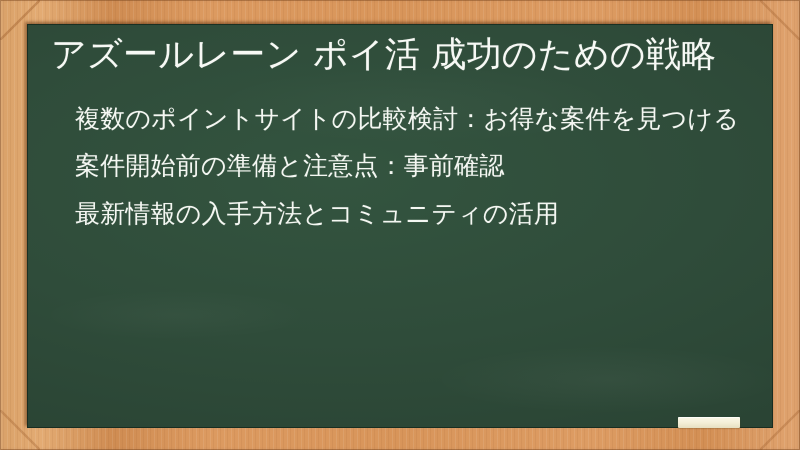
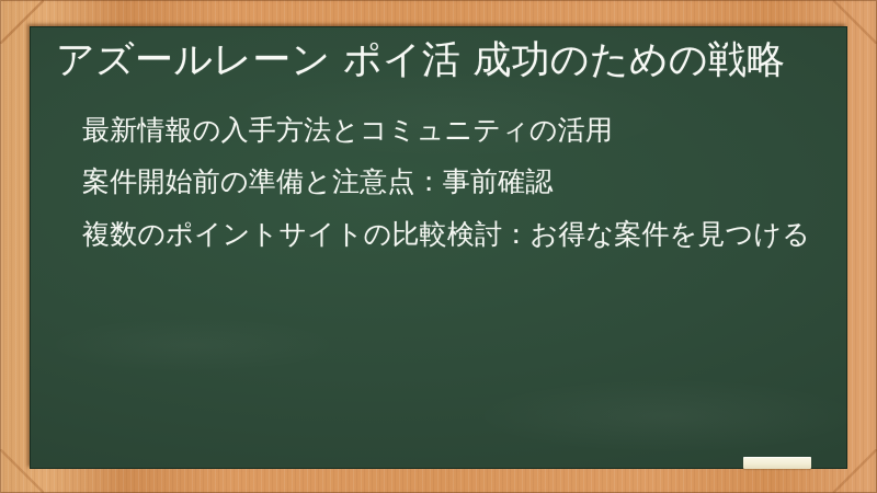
  アズールレーン ポイ活 成功のための戦略
- 複数のポイントサイトの比較検討：お得な案件を見つける
+ 最新情報の入手方法とコミュニティの活用
  案件開始前の準備と注意点：事前確認
- 最新情報の入手方法とコミュニティの活用
+ 複数のポイントサイトの比較検討：お得な案件を見つける
